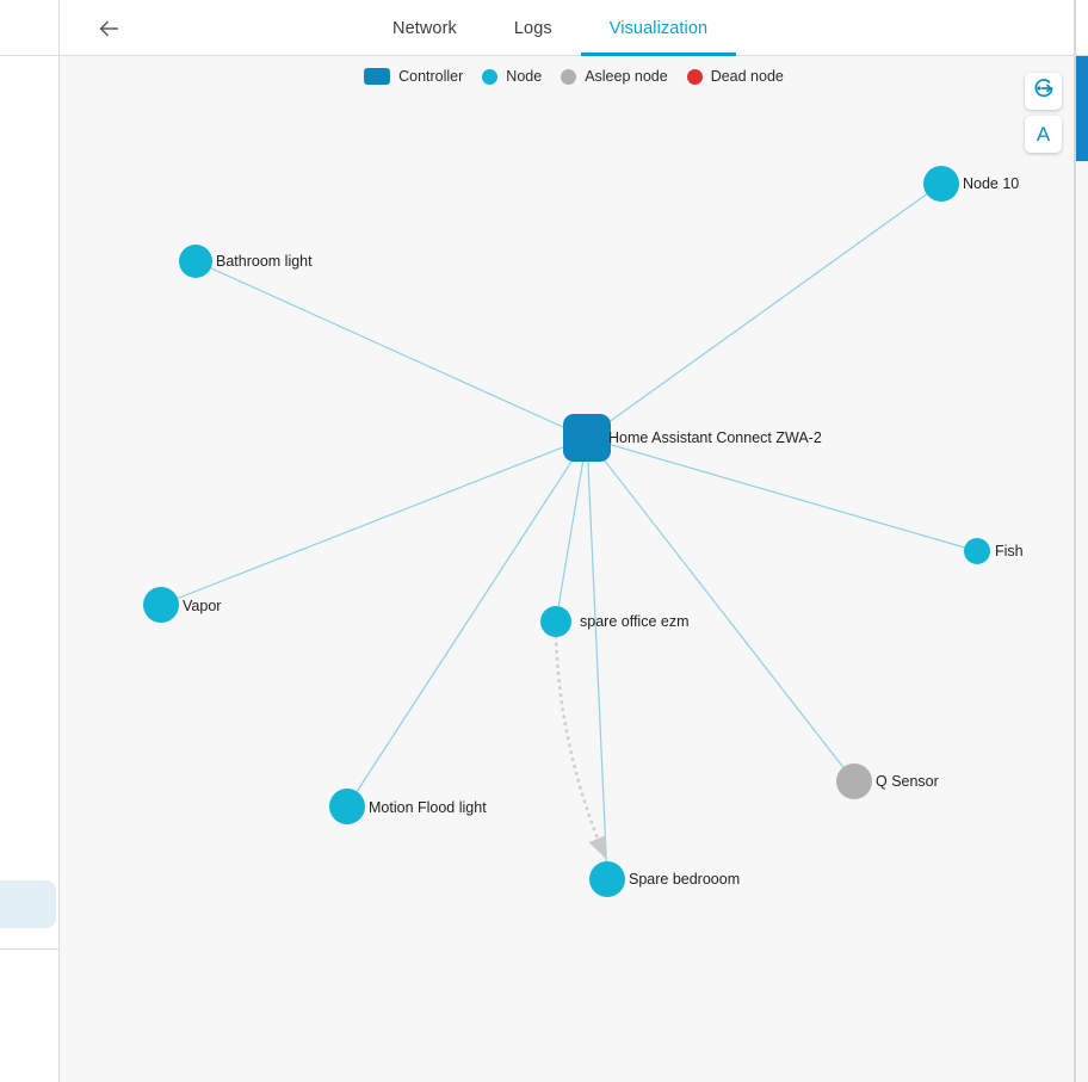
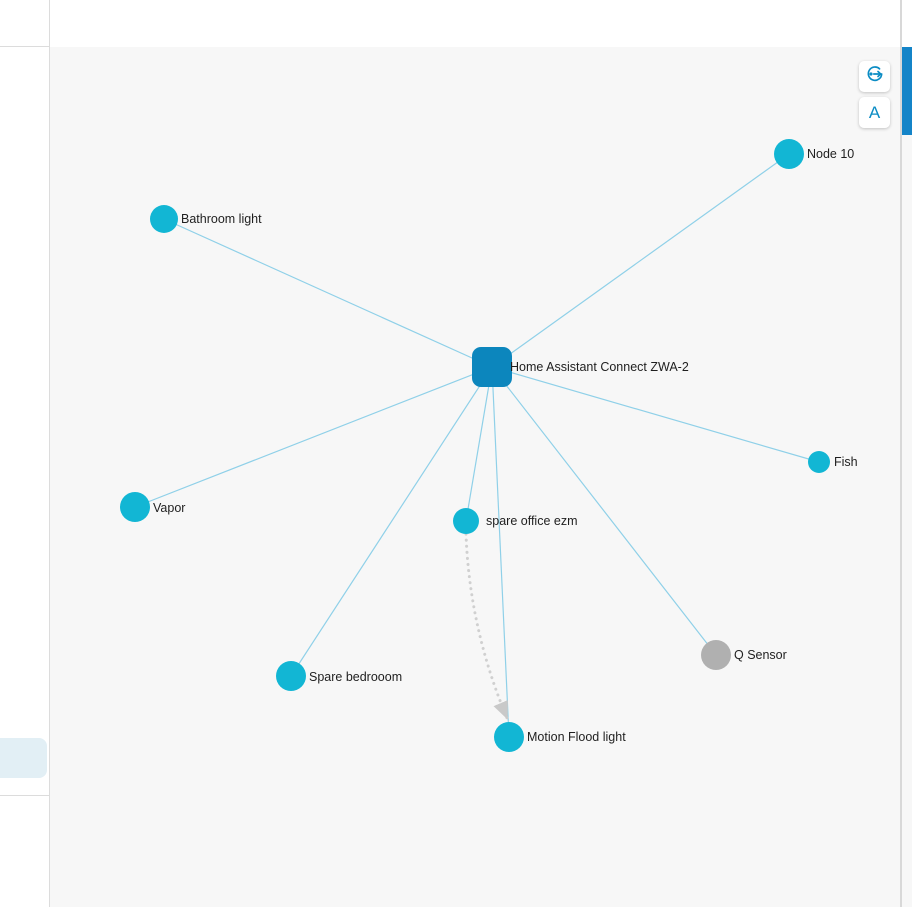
- Network
- Logs
- Visualization
- Controller
- Node
- Asleep node
- Dead node
  A
  Home Assistant Connect ZWA-2
  Node 10
  Bathroom light
  Fish
  Vapor
  spare office ezm
- Motion Flood light
+ Spare bedrooom
  Q Sensor
- Spare bedrooom
+ Motion Flood light
